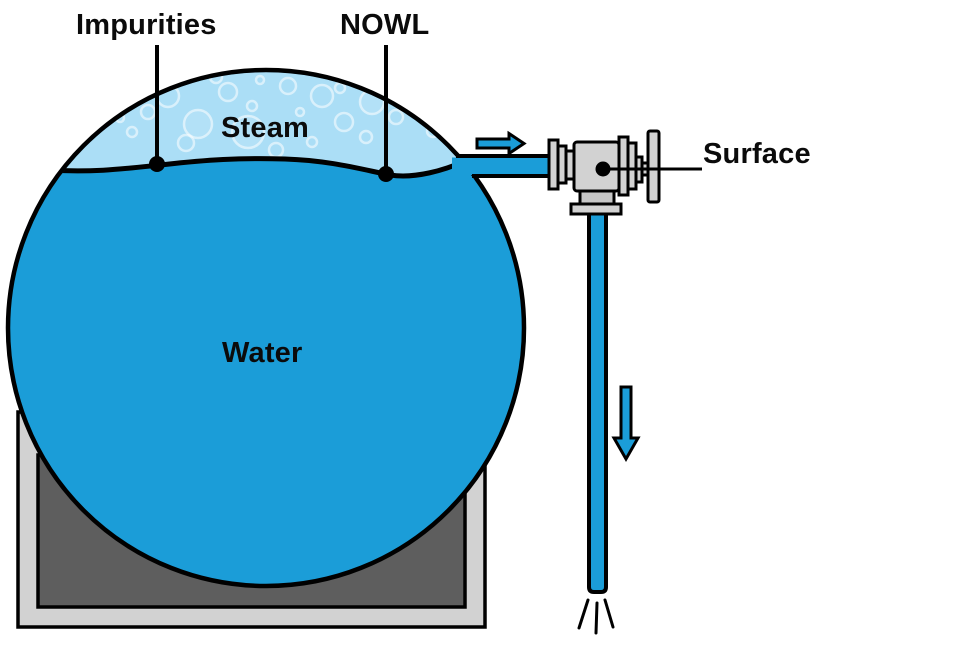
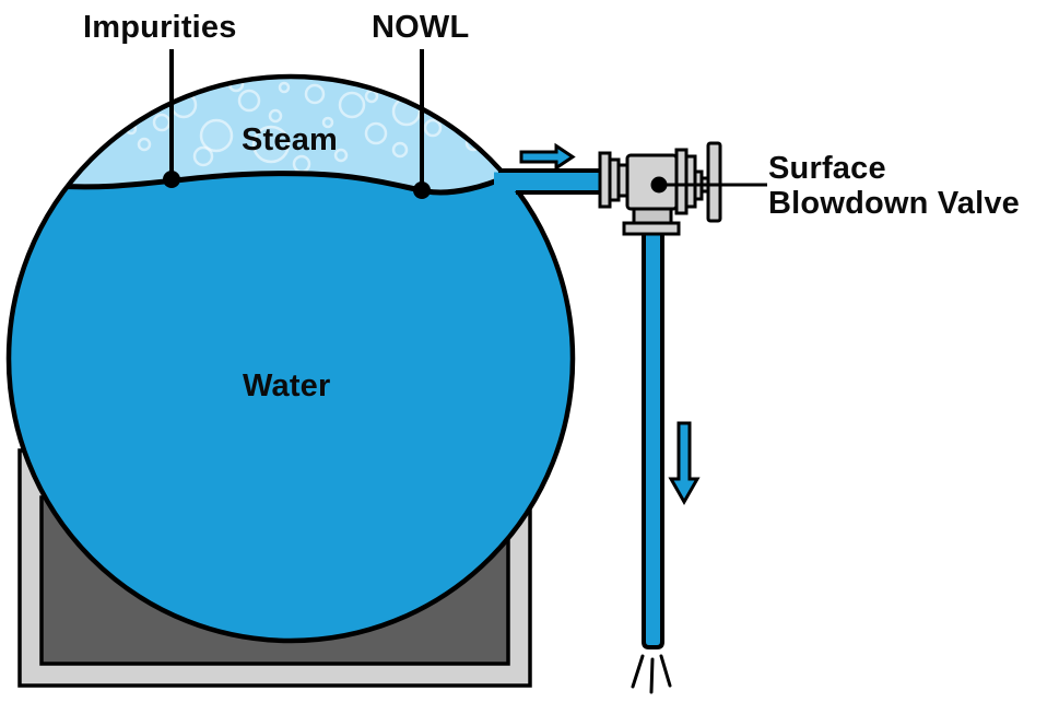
  Impurities
  NOWL
  Steam
  Water
  Surface
+ Blowdown Valve
